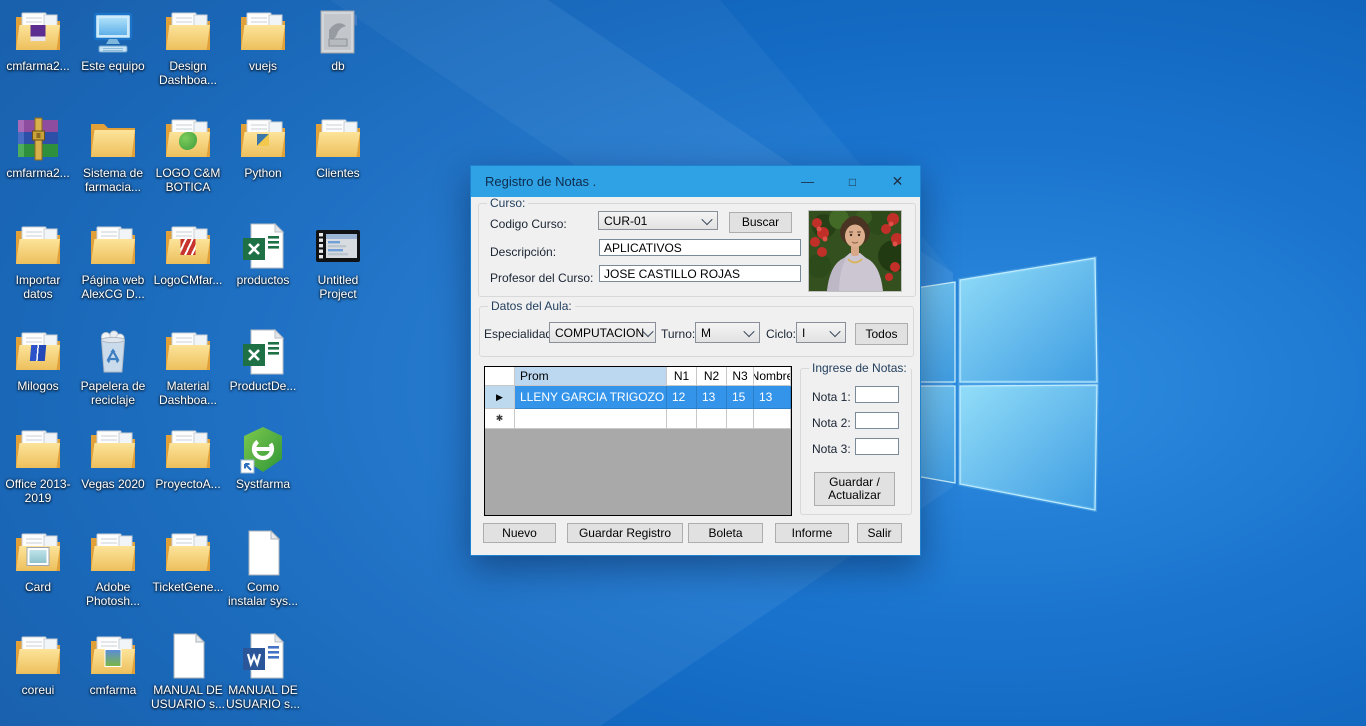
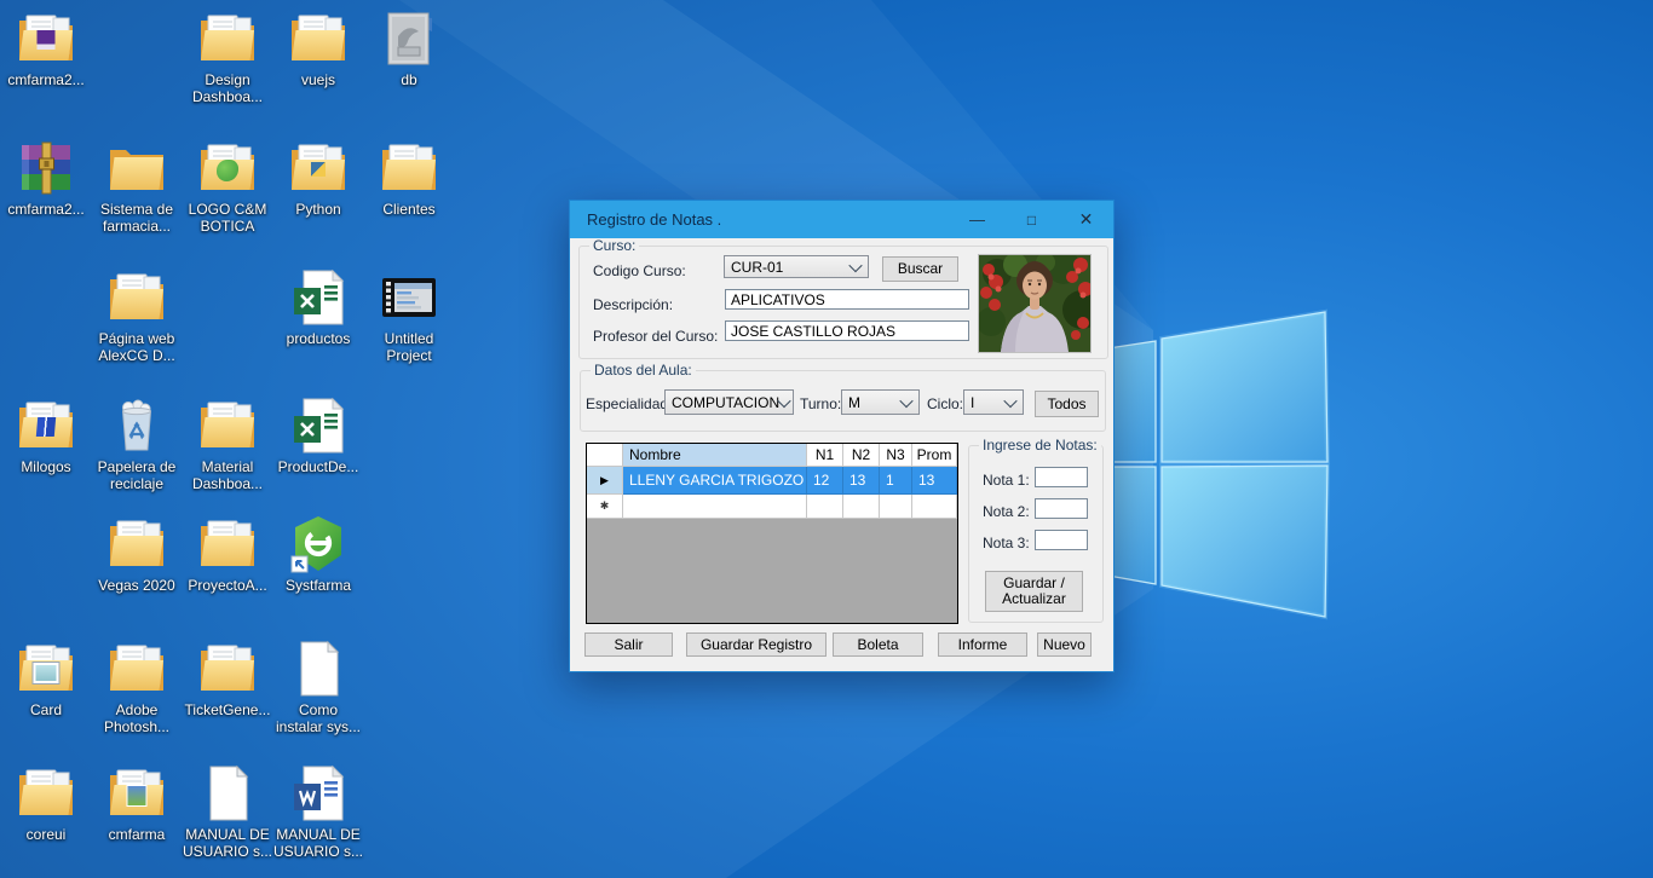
  cmfarma2...
- Este equipo
  Design Dashboa...
  vuejs
  db
  cmfarma2...
  Sistema de farmacia...
  LOGO C&M BOTICA
  Python
  Clientes
- Importar datos
  Página web AlexCG D...
- LogoCMfar...
  productos
  Untitled Project
  Milogos
  Papelera de reciclaje
  Material Dashboa...
  ProductDe...
- Office 2013-2019
  Vegas 2020
  ProyectoA...
  Systfarma
  Card
  Adobe Photosh...
  TicketGene...
  Como instalar sys...
  coreui
  cmfarma
  MANUAL DE USUARIO s...
  MANUAL DE USUARIO s...
  Registro de Notas .
  —
  □
  ✕
  Curso:
  Codigo Curso:
  CUR-01
  Buscar
  Descripción:
  APLICATIVOS
  Profesor del Curso:
  JOSE CASTILLO ROJAS
  Datos del Aula:
  Especialida
  COMPUTACION
  Turno:
  M
  Ciclo:
  I
  Todos
- Prom
+ Nombre
  N1
  N2
  N3
- Nombre
+ Prom
  ▶
  LLENY GARCIA TRIGOZO
  12
  13
- 15
+ 1
  13
  ✱
  Ingrese de Notas:
  Nota 1:
  Nota 2:
  Nota 3:
  Guardar / Actualizar
- Nuevo
+ Salir
  Guardar Registro
  Boleta
  Informe
- Salir
+ Nuevo
